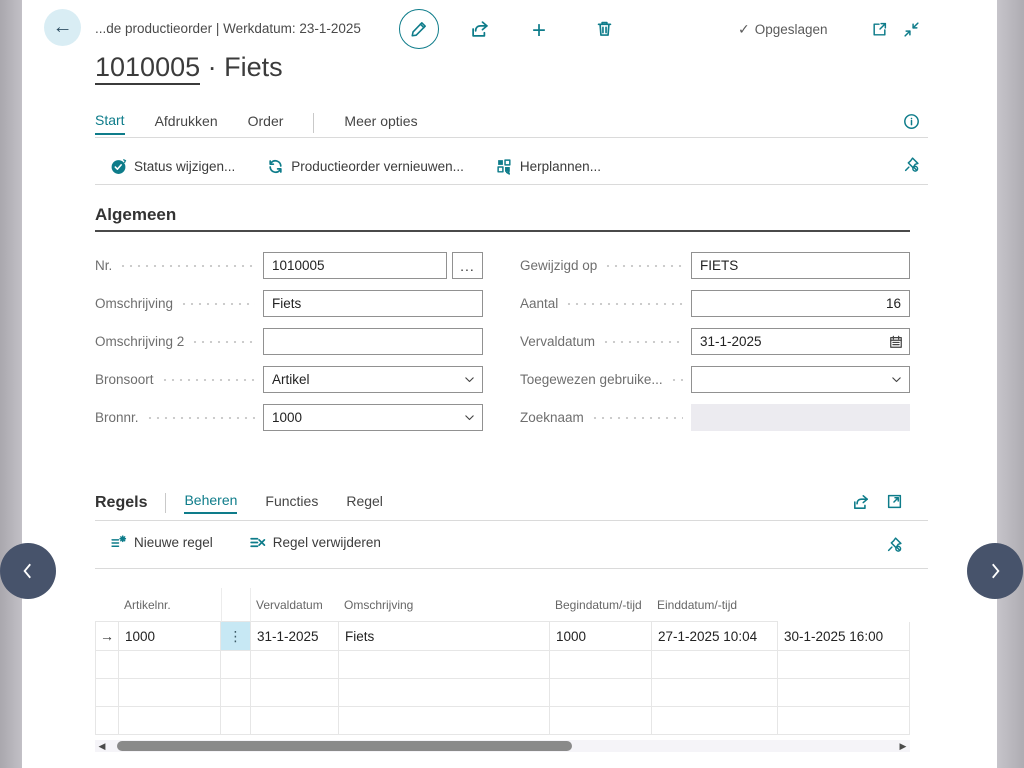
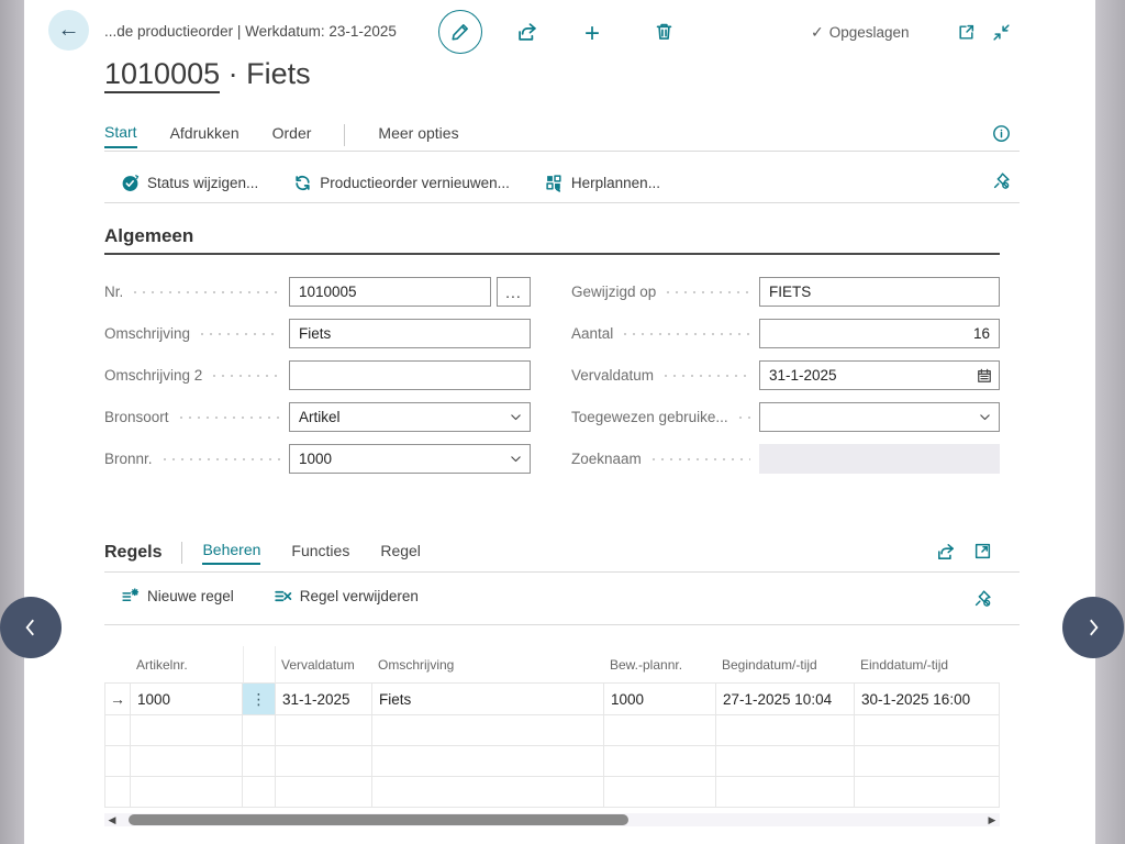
  ←
  ...de productieorder | Werkdatum: 23-1-2025
  +
  ✓
  Opgeslagen
  1010005 · Fiets
  Start
  Afdrukken
  Order
  Meer opties
  Status wijzigen...
  Productieorder vernieuwen...
  Herplannen...
  Algemeen
  Nr.
  1010005
  ...
  Omschrijving
  Fiets
  Omschrijving 2
  Bronsoort
  Artikel
  Bronnr.
  1000
  Gewijzigd op
  FIETS
  Aantal
  16
  Vervaldatum
  31-1-2025
  Toegewezen gebruike...
  Zoeknaam
  Regels
  Beheren
  Functies
  Regel
  Nieuwe regel
  Regel verwijderen
  Artikelnr.
  Vervaldatum
  Omschrijving
+ Bew.-plannr.
  Begindatum/-tijd
  Einddatum/-tijd
  →
  1000
  ⋮
  31-1-2025
  Fiets
  1000
  27-1-2025 10:04
  30-1-2025 16:00
  ◀
  ▶
